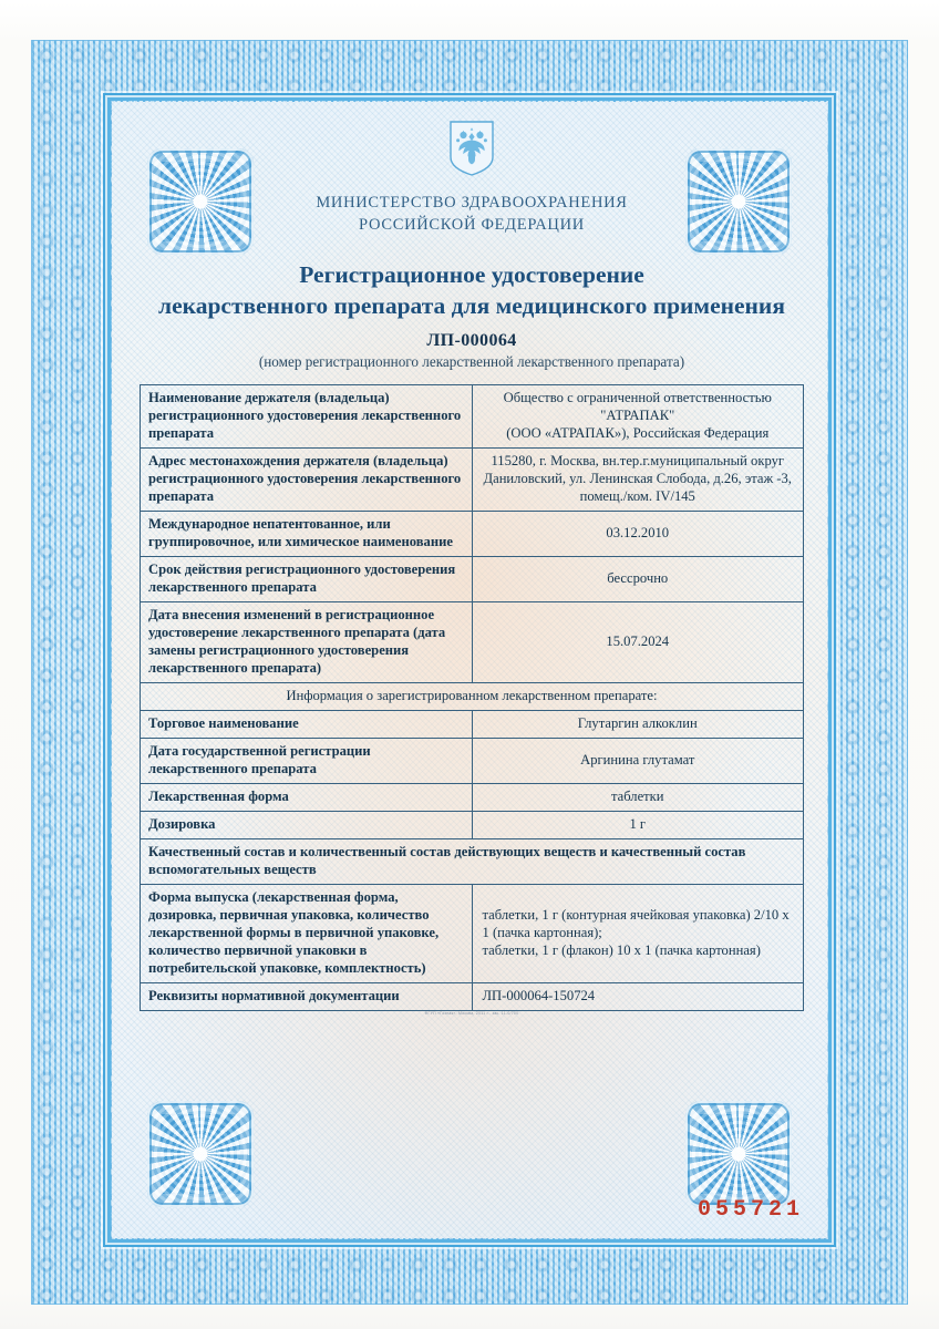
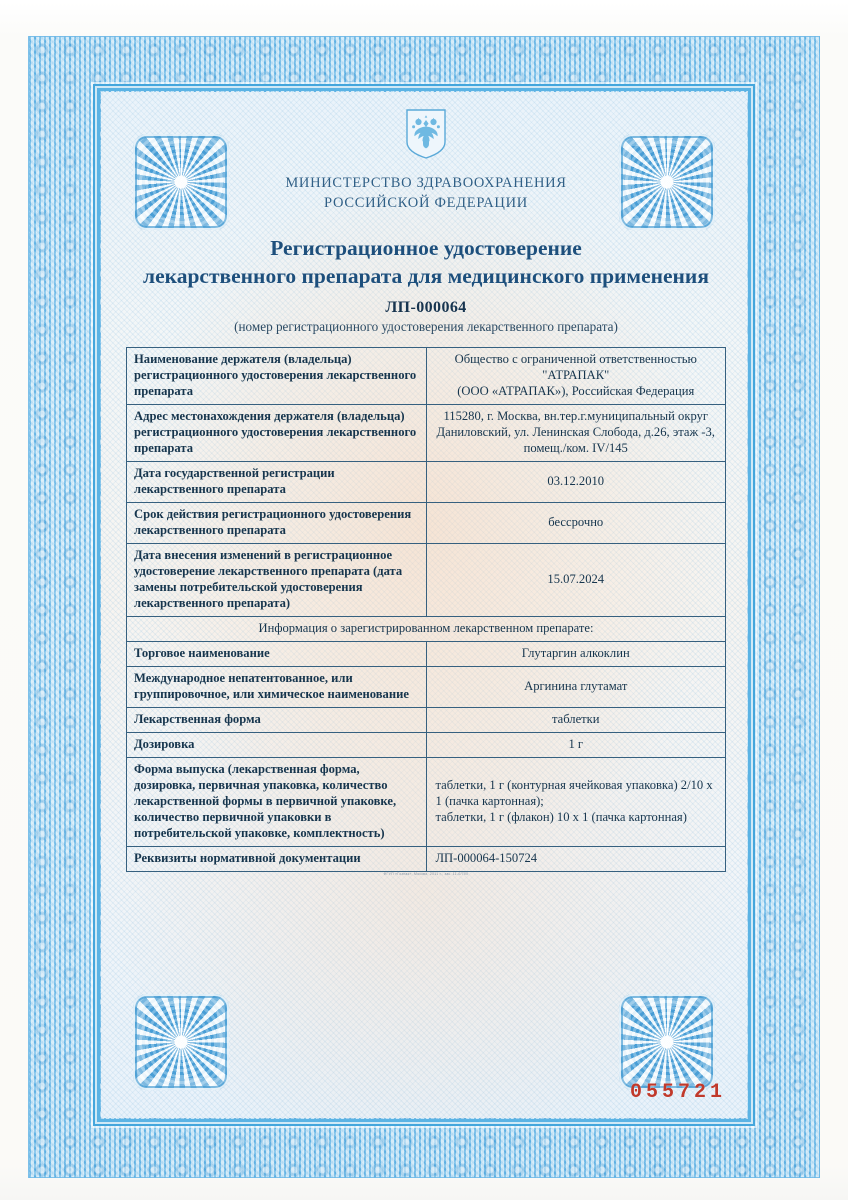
  МИНИСТЕРСТВО ЗДРАВООХРАНЕНИЯ
  РОССИЙСКОЙ ФЕДЕРАЦИИ
  Регистрационное удостоверение
  лекарственного препарата для медицинского применения
  ЛП-000064
- (номер регистрационного лекарственной лекарственного препарата)
+ (номер регистрационного удостоверения лекарственного препарата)
  Наименование держателя (владельца) регистрационного удостоверения лекарственного препарата	Общество с ограниченной ответственностью "АТРАПАК"(ООО «АТРАПАК»), Российская Федерация
  Адрес местонахождения держателя (владельца) регистрационного удостоверения лекарственного препарата	115280, г. Москва, вн.тер.г.муниципальный округ Даниловский, ул. Ленинская Слобода, д.26, этаж -3, помещ./ком. IV/145
- Международное непатентованное, или группировочное, или химическое наименование	03.12.2010
+ Дата государственной регистрации лекарственного препарата	03.12.2010
  Срок действия регистрационного удостоверения лекарственного препарата	бессрочно
- Дата внесения изменений в регистрационное удостоверение лекарственного препарата (дата замены регистрационного удостоверения лекарственного препарата)	15.07.2024
+ Дата внесения изменений в регистрационное удостоверение лекарственного препарата (дата замены потребительской удостоверения лекарственного препарата)	15.07.2024
  Информация о зарегистрированном лекарственном препарате:
  Торговое наименование	Глутаргин алкоклин
- Дата государственной регистрации лекарственного препарата	Аргинина глутамат
+ Международное непатентованное, или группировочное, или химическое наименование	Аргинина глутамат
  Лекарственная форма	таблетки
  Дозировка	1 г
- Качественный состав и количественный состав действующих веществ и качественный состав вспомогательных веществ
  Форма выпуска (лекарственная форма, дозировка, первичная упаковка, количество лекарственной формы в первичной упаковке, количество первичной упаковки в потребительской упаковке, комплектность)	таблетки, 1 г (контурная ячейковая упаковка) 2/10 х 1 (пачка картонная);таблетки, 1 г (флакон) 10 х 1 (пачка картонная)
  Реквизиты нормативной документации	ЛП-000064-150724
  055721
